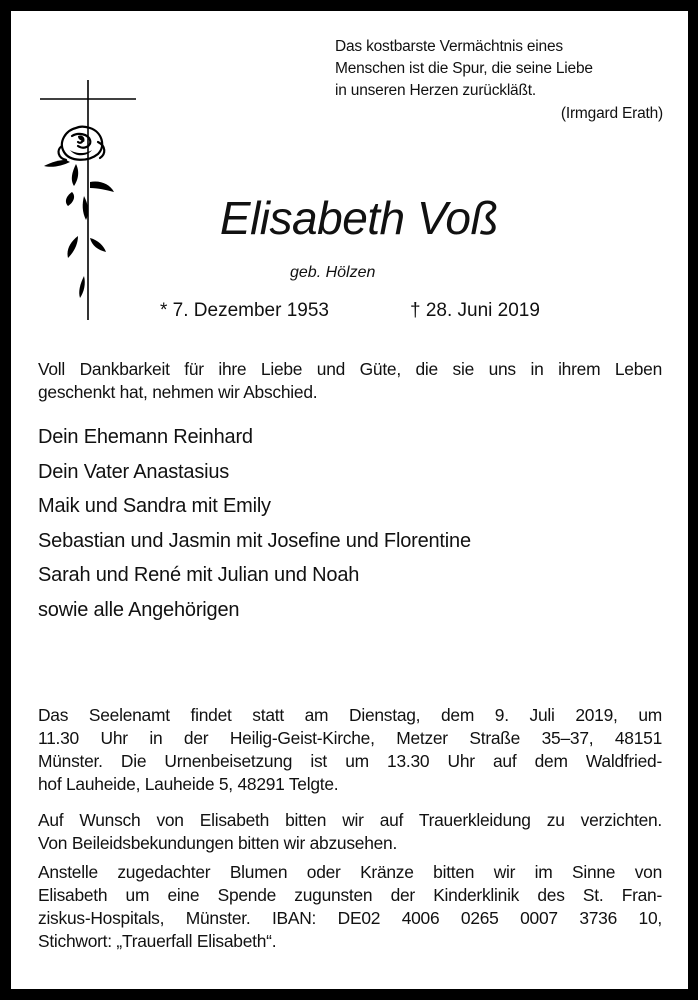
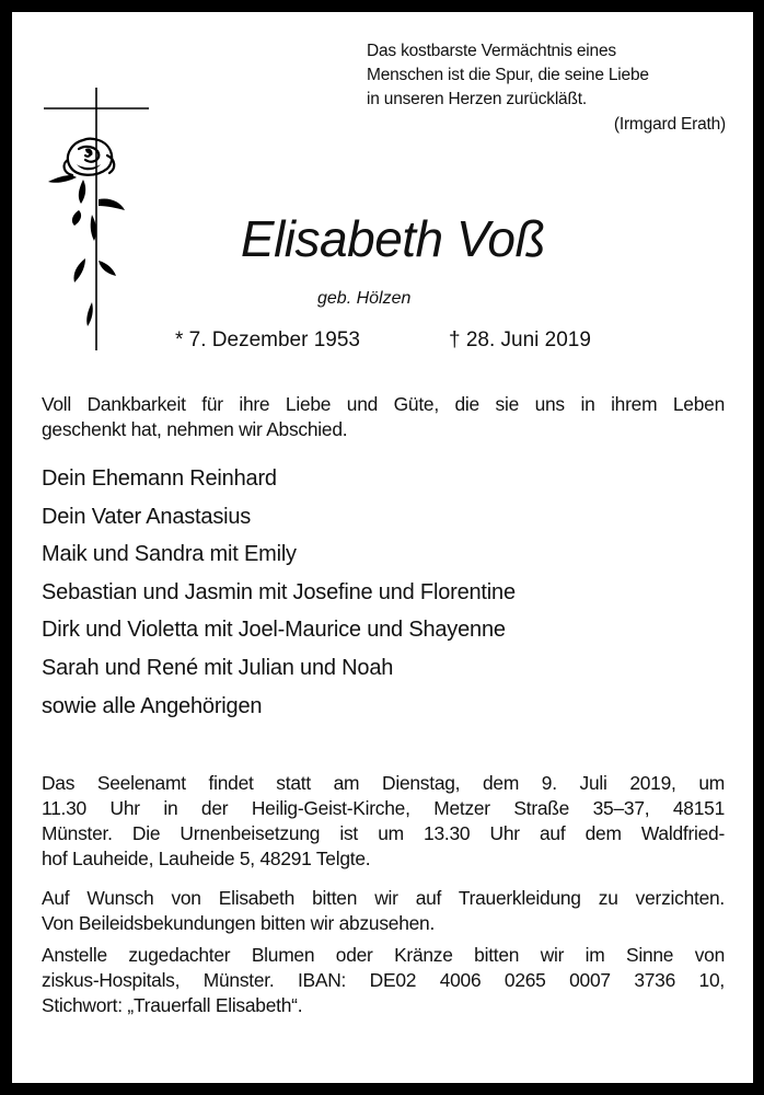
  Das kostbarste Vermächtnis eines
  Menschen ist die Spur, die seine Liebe
  in unseren Herzen zurückläßt.
  (Irmgard Erath)
  Elisabeth Voß
  geb. Hölzen
  * 7. Dezember 1953
  † 28. Juni 2019
  Voll Dankbarkeit für ihre Liebe und Güte, die sie uns in ihrem Leben
  geschenkt hat, nehmen wir Abschied.
  Dein Ehemann Reinhard
  Dein Vater Anastasius
  Maik und Sandra mit Emily
  Sebastian und Jasmin mit Josefine und Florentine
+ Dirk und Violetta mit Joel-Maurice und Shayenne
  Sarah und René mit Julian und Noah
  sowie alle Angehörigen
  Das Seelenamt findet statt am Dienstag, dem 9. Juli 2019, um
  11.30 Uhr in der Heilig-Geist-Kirche, Metzer Straße 35–37, 48151
  Münster. Die Urnenbeisetzung ist um 13.30 Uhr auf dem Waldfried-
  hof Lauheide, Lauheide 5, 48291 Telgte.
  Auf Wunsch von Elisabeth bitten wir auf Trauerkleidung zu verzichten.
  Von Beileidsbekundungen bitten wir abzusehen.
  Anstelle zugedachter Blumen oder Kränze bitten wir im Sinne von
- Elisabeth um eine Spende zugunsten der Kinderklinik des St. Fran-
  ziskus-Hospitals, Münster. IBAN: DE02 4006 0265 0007 3736 10,
  Stichwort: „Trauerfall Elisabeth“.
